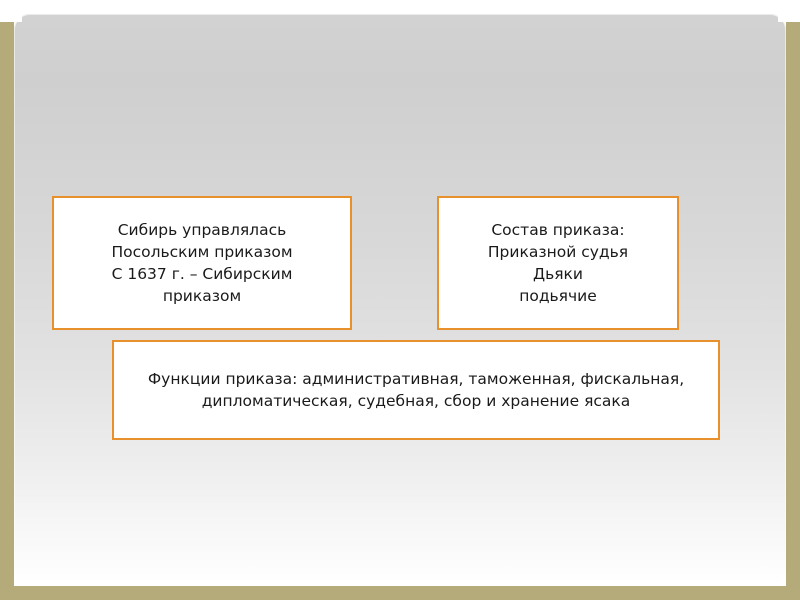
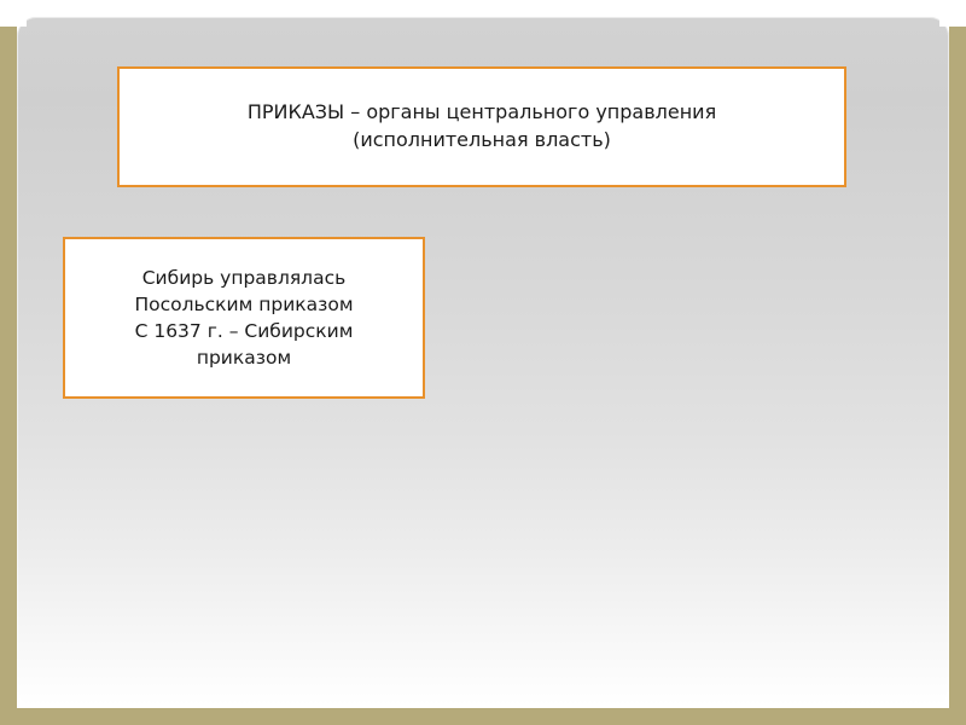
+ ПРИКАЗЫ – органы центрального управления
+ (исполнительная власть)
  Сибирь управлялась
  Посольским приказом
  С 1637 г. – Сибирским
  приказом
- Состав приказа:
- Приказной судья
- Дьяки
- подьячие
- Функции приказа: административная, таможенная, фискальная, дипломатическая, судебная, сбор и хранение ясака
